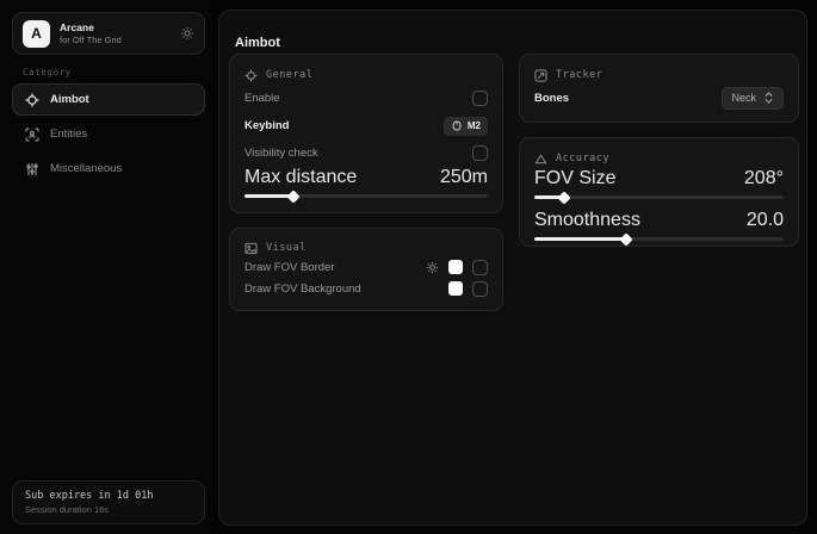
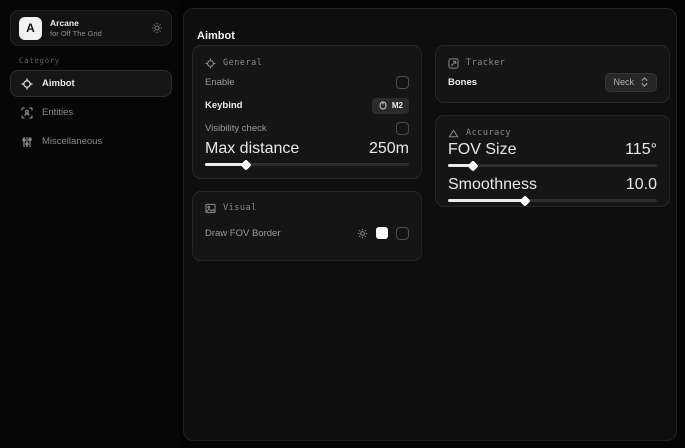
  A
  Arcane
  for Off The Grid
  Category
  Aimbot
  Entities
  Miscellaneous
- Sub expires in 1d 01h
- Session duration 16s
  Aimbot
  General
  Enable
  Keybind
  M2
  Visibility check
  Max distance
  250m
  Visual
  Draw FOV Border
- Draw FOV Background
  Tracker
  Bones
  Neck
  Accuracy
  FOV Size
- 208°
+ 115°
  Smoothness
- 20.0
+ 10.0
